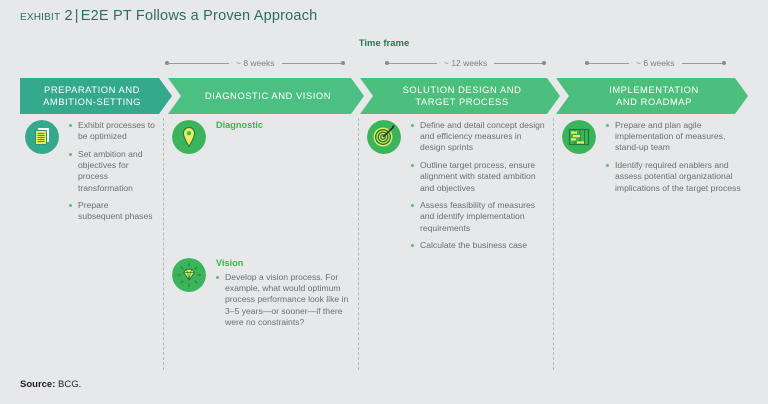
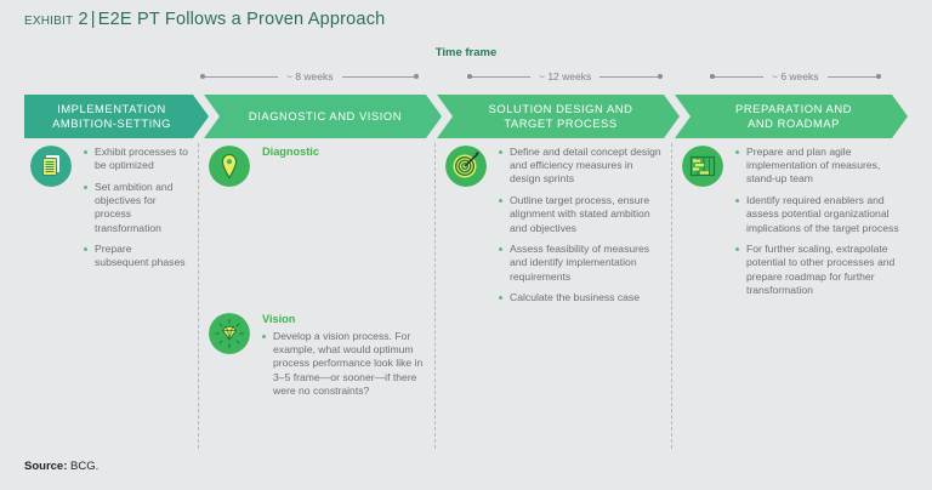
  exhibit 2 | E2E PT Follows a Proven Approach
  Time frame
  ~ 8 weeks
  ~ 12 weeks
  ~ 6 weeks
- PREPARATION AND
+ IMPLEMENTATION
  AMBITION-SETTING
  DIAGNOSTIC AND VISION
  SOLUTION DESIGN AND
  TARGET PROCESS
- IMPLEMENTATION
+ PREPARATION AND
  AND ROADMAP
  Exhibit processes to be optimized
  Set ambition and objectives for process transformation
  Prepare subsequent phases
  Diagnostic
  Vision
- Develop a vision process. For example, what would optimum process performance look like in 3–5 years—or sooner—if there were no constraints?
+ Develop a vision process. For example, what would optimum process performance look like in 3–5 frame—or sooner—if there were no constraints?
  Define and detail concept design and efficiency measures in design sprints
  Outline target process, ensure alignment with stated ambition and objectives
  Assess feasibility of measures and identify implementation requirements
  Calculate the business case
  Prepare and plan agile implementation of measures, stand-up team
  Identify required enablers and assess potential organizational implications of the target process
+ For further scaling, extrapolate potential to other processes and prepare roadmap for further transformation
  Source: BCG.
